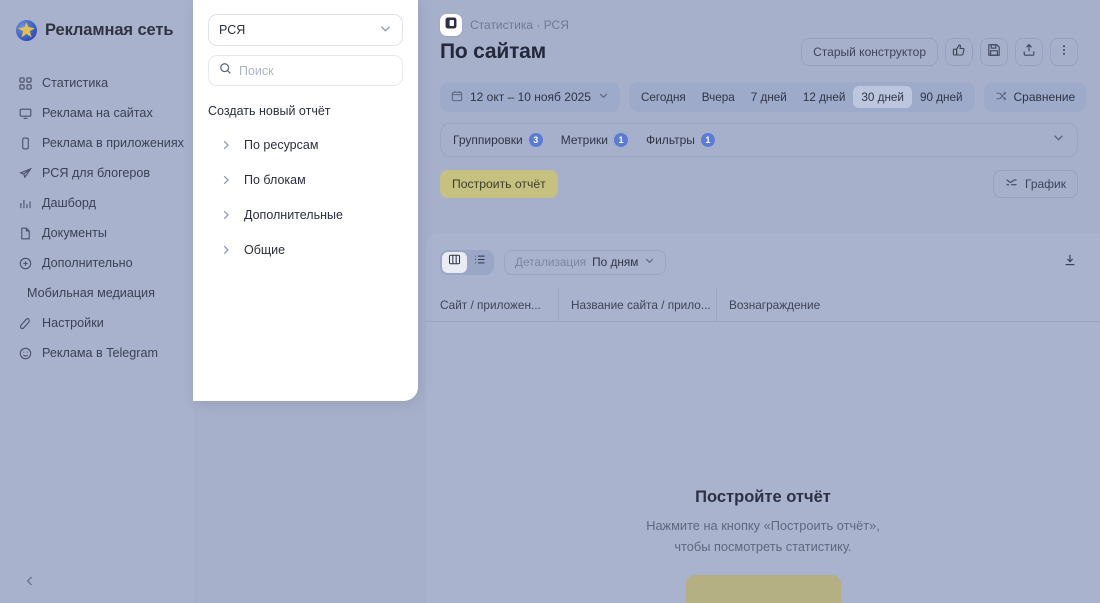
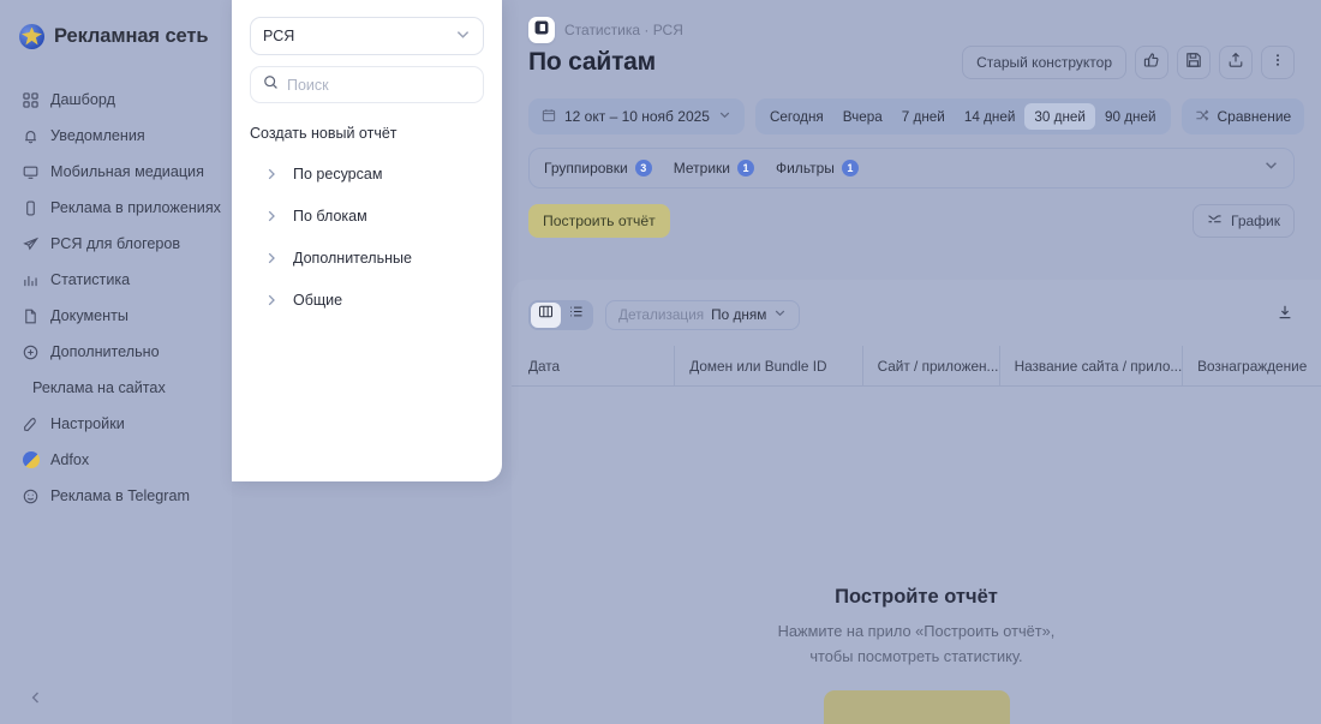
  Рекламная сеть
- Статистика
+ Дашборд
+ Уведомления
- Реклама на сайтах
+ Мобильная медиация
  Реклама в приложениях
  РСЯ для блогеров
- Дашборд
+ Статистика
  Документы
  Дополнительно
- Мобильная медиация
+ Реклама на сайтах
  Настройки
+ Adfox
  Реклама в Telegram
  Статистика · РСЯ
  По сайтам
  Старый конструктор
  12 окт – 10 нояб 2025
  Сегодня
  Вчера
  7 дней
- 12 дней
+ 14 дней
  30 дней
  90 дней
  Сравнение
  Группировки
  3
  Метрики
  1
  Фильтры
  1
  Построить отчёт
  График
  Детализация
  По дням
+ Дата
+ Домен или Bundle ID
  Сайт / приложен...
  Название сайта / прило...
  Вознаграждение
  Постройте отчёт
- Нажмите на кнопку «Построить отчёт»,
+ Нажмите на прило «Построить отчёт»,
  чтобы посмотреть статистику.
  РСЯ
  Поиск
  Создать новый отчёт
  По ресурсам
  По блокам
  Дополнительные
  Общие
